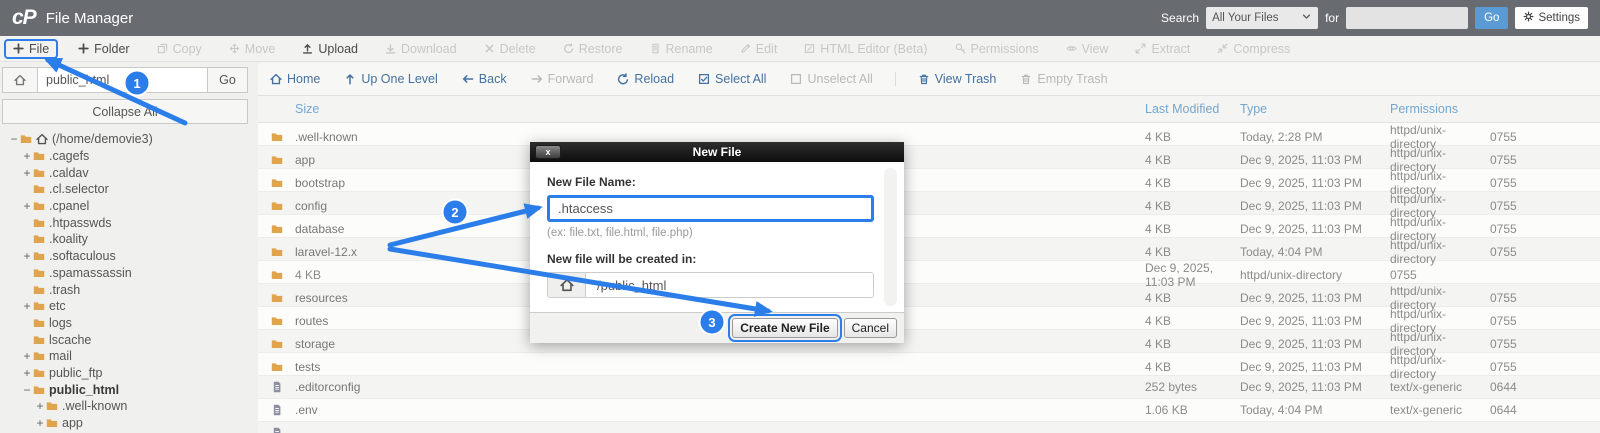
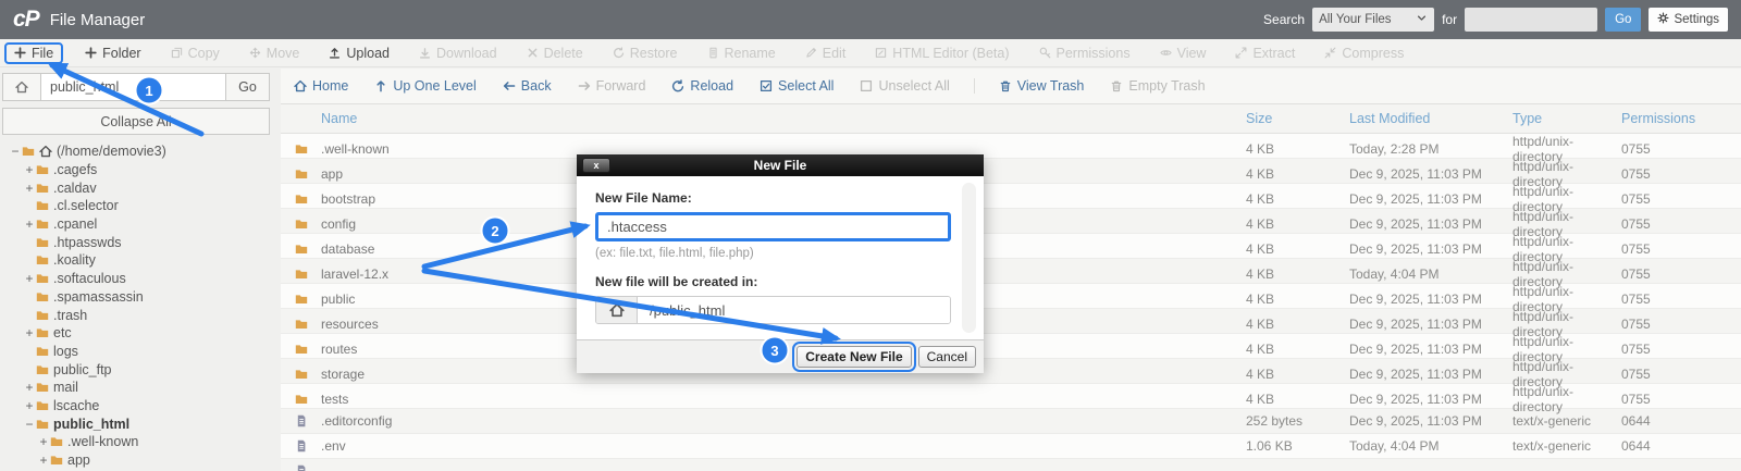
  cP
  File Manager
  Search
  All Your Files
  for
  Go
  Settings
  File
  Folder
  Copy
  Move
  Upload
  Download
  Delete
  Restore
  Rename
  Edit
  HTML Editor (Beta)
  Permissions
  View
  Extract
  Compress
  public_ml
  Go
  Collapse Al
  −
  (/home/demovie3)
  +
  .cagefs
  +
  .caldav
  .cl.selector
  +
  .cpanel
  .htpasswds
  .koality
  +
  .softaculous
  .spamassassin
  .trash
  +
  etc
  logs
- lscache
+ public_ftp
  +
  mail
  +
- public_ftp
+ lscache
  −
  public_html
  +
  .well-known
  +
  app
  Home
  Up One Level
  Back
  Forward
  Reload
  Select All
  Unselect All
  View Trash
  Empty Trash
+ Name
  Size
  Last Modified
  Type
  Permissions
  .well-known
  4 KB
  Today, 2:28 PM
  httpd/unix-directory
  0755
  app
  4 KB
  Dec 9, 2025, 11:03 PM
  httpd/unix-directory
  0755
  bootstrap
  4 KB
  Dec 9, 2025, 11:03 PM
  httpd/unix-directory
  0755
  config
  4 KB
  Dec 9, 2025, 11:03 PM
  httpd/unix-directory
  0755
  database
  4 KB
  Dec 9, 2025, 11:03 PM
  httpd/unix-directory
  0755
  laravel-12.x
  4 KB
  Today, 4:04 PM
  httpd/unix-directory
  0755
+ public
  4 KB
  Dec 9, 2025, 11:03 PM
  httpd/unix-directory
  0755
  resources
  4 KB
  Dec 9, 2025, 11:03 PM
  httpd/unix-directory
  0755
  routes
  4 KB
  Dec 9, 2025, 11:03 PM
  httpd/unix-directory
  0755
  storage
  4 KB
  Dec 9, 2025, 11:03 PM
  httpd/unix-directory
  0755
  tests
  4 KB
  Dec 9, 2025, 11:03 PM
  httpd/unix-directory
  0755
  .editorconfig
  252 bytes
  Dec 9, 2025, 11:03 PM
  text/x-generic
  0644
  .env
  1.06 KB
  Today, 4:04 PM
  text/x-generic
  0644
  New File
  x
  New File Name:
  .htaccess
  (ex: file.txt, file.html, file.php)
  New file will be created in:
  Create New File
  Cancel
  1
  2
  3
